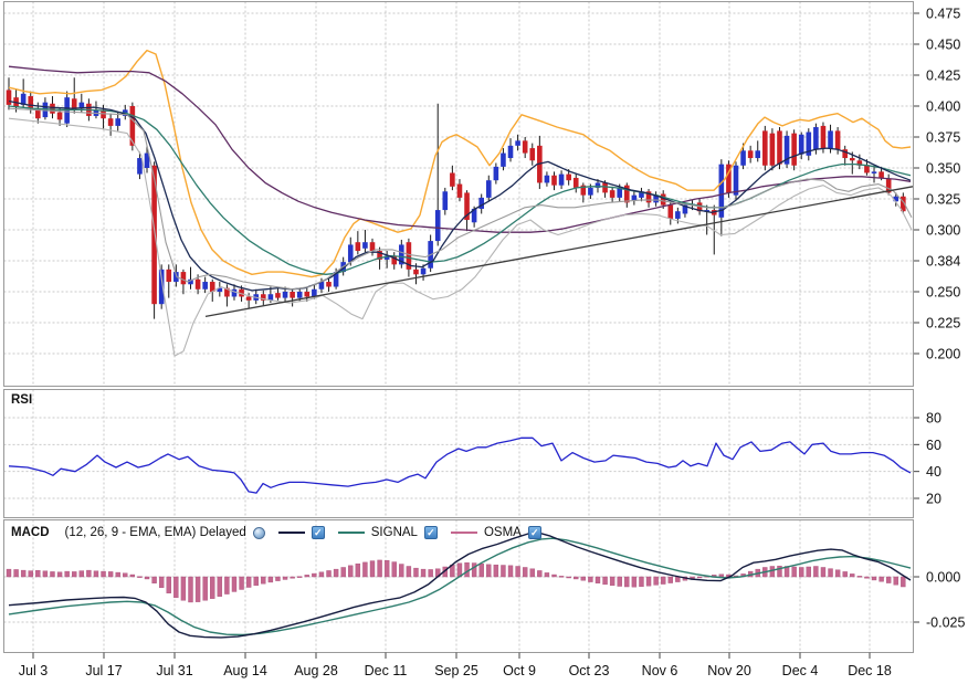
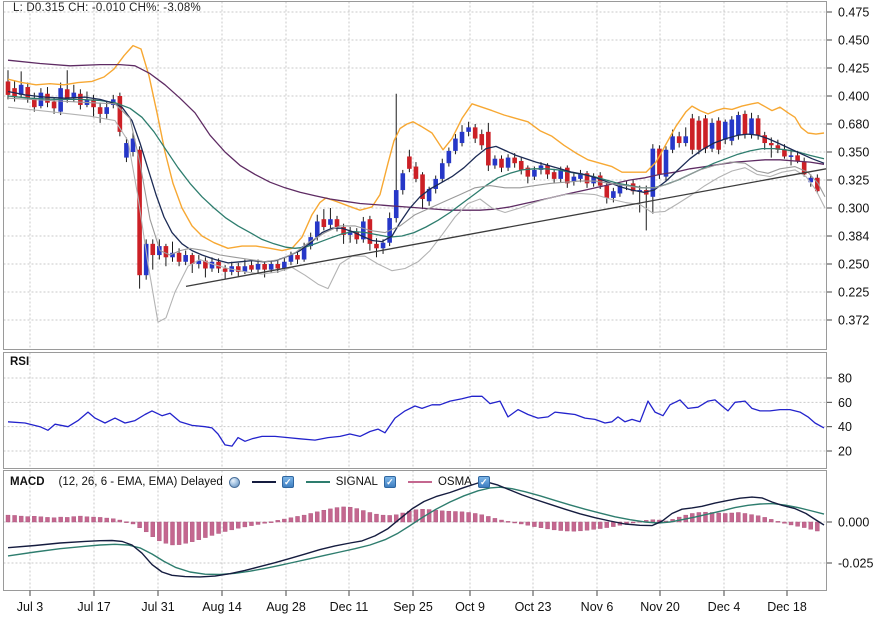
  0.475
  0.450
  0.425
  0.400
- 0.375
+ 0.680
  0.350
  0.325
  0.300
  0.384
  0.250
  0.225
- 0.200
+ 0.372
  80
  60
  40
  20
  0.000
  -0.025
  Jul 3
  Jul 17
  Jul 31
  Aug 14
  Aug 28
  Dec 11
  Sep 25
  Oct 9
  Oct 23
  Nov 6
  Nov 20
  Dec 4
  Dec 18
+ L: D0.315 CH: -0.010 CH%: -3.08%
  RSI
  MACD
- (12, 26, 9 - EMA, EMA) Delayed
+ (12, 26, 6 - EMA, EMA) Delayed
  ✓
  SIGNAL
  ✓
  OSMA
  ✓
